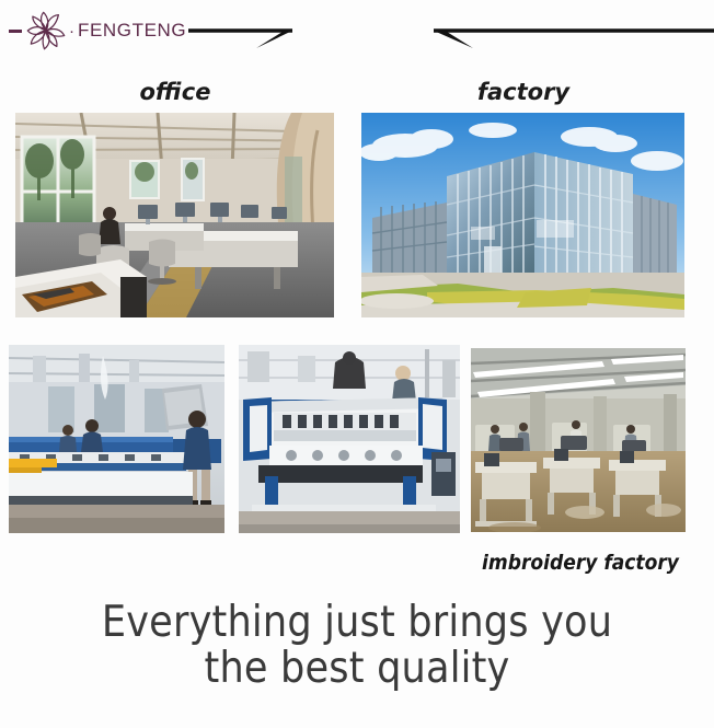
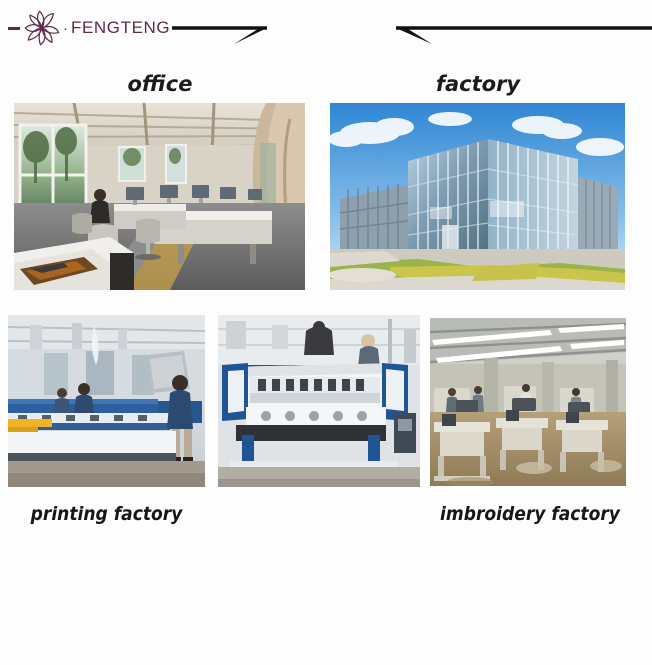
  ·
  FENGTENG
  office
  factory
+ printing factory
  imbroidery factory
- Everything just brings you
- the best quality
